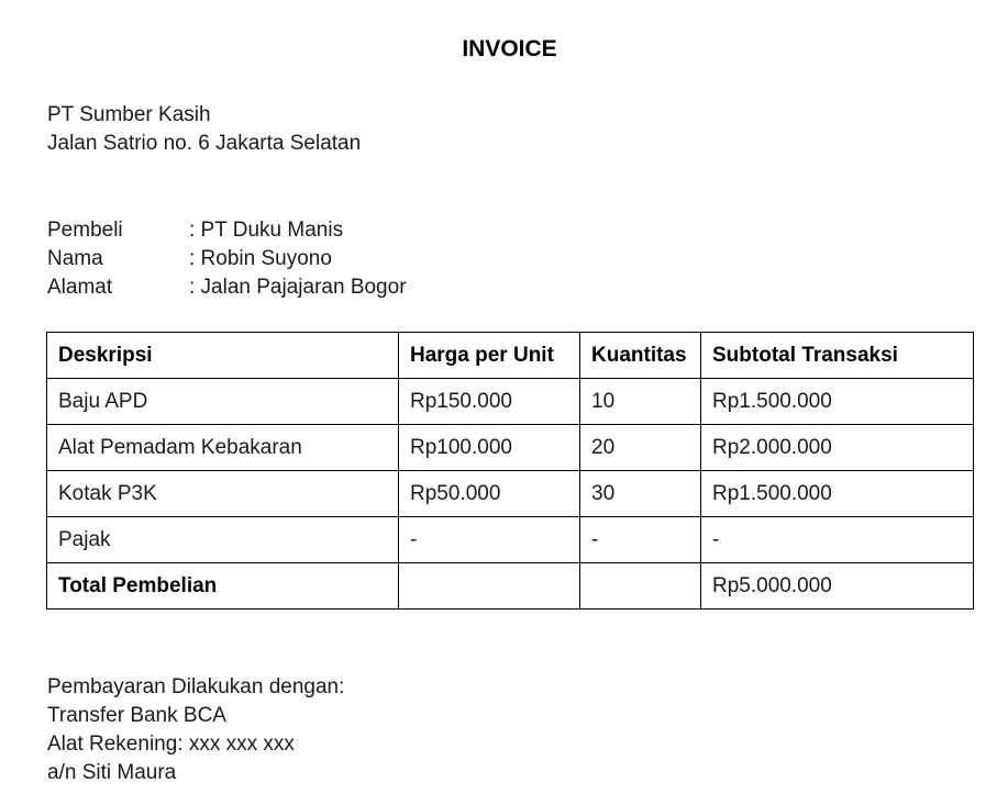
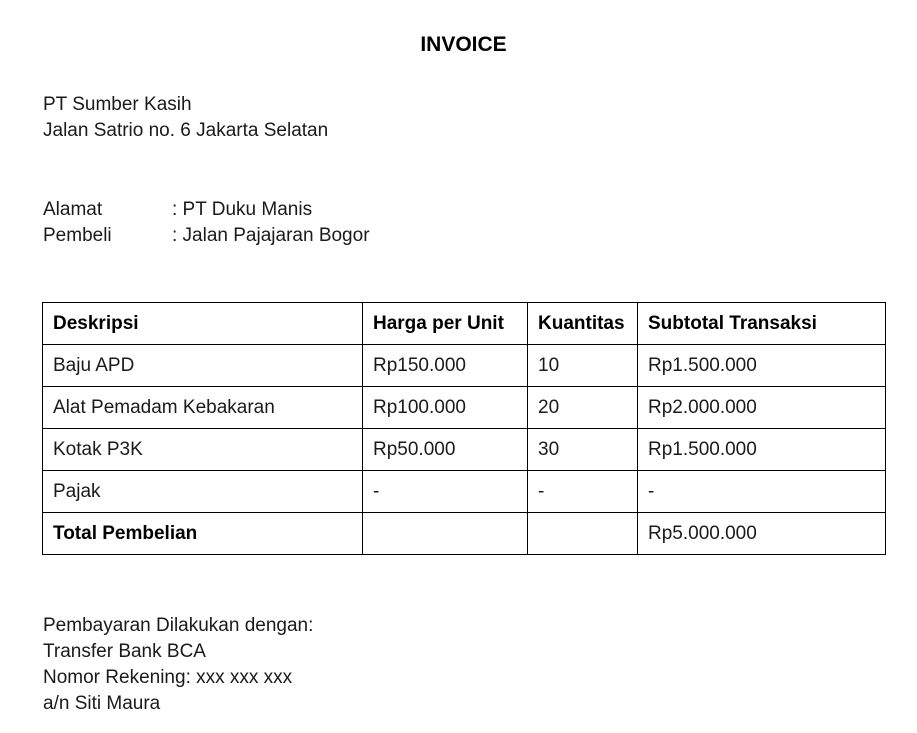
  INVOICE
  PT Sumber Kasih
  Jalan Satrio no. 6 Jakarta Selatan
- Pembeli
+ Alamat
  : PT Duku Manis
- Nama
- : Robin Suyono
- Alamat
+ Pembeli
  : Jalan Pajajaran Bogor
  Deskripsi	Harga per Unit	Kuantitas	Subtotal Transaksi
  Baju APD	Rp150.000	10	Rp1.500.000
  Alat Pemadam Kebakaran	Rp100.000	20	Rp2.000.000
  Kotak P3K	Rp50.000	30	Rp1.500.000
  Pajak	-	-	-
  Total Pembelian			Rp5.000.000
  Pembayaran Dilakukan dengan:
  Transfer Bank BCA
- Alat Rekening: xxx xxx xxx
+ Nomor Rekening: xxx xxx xxx
  a/n Siti Maura
